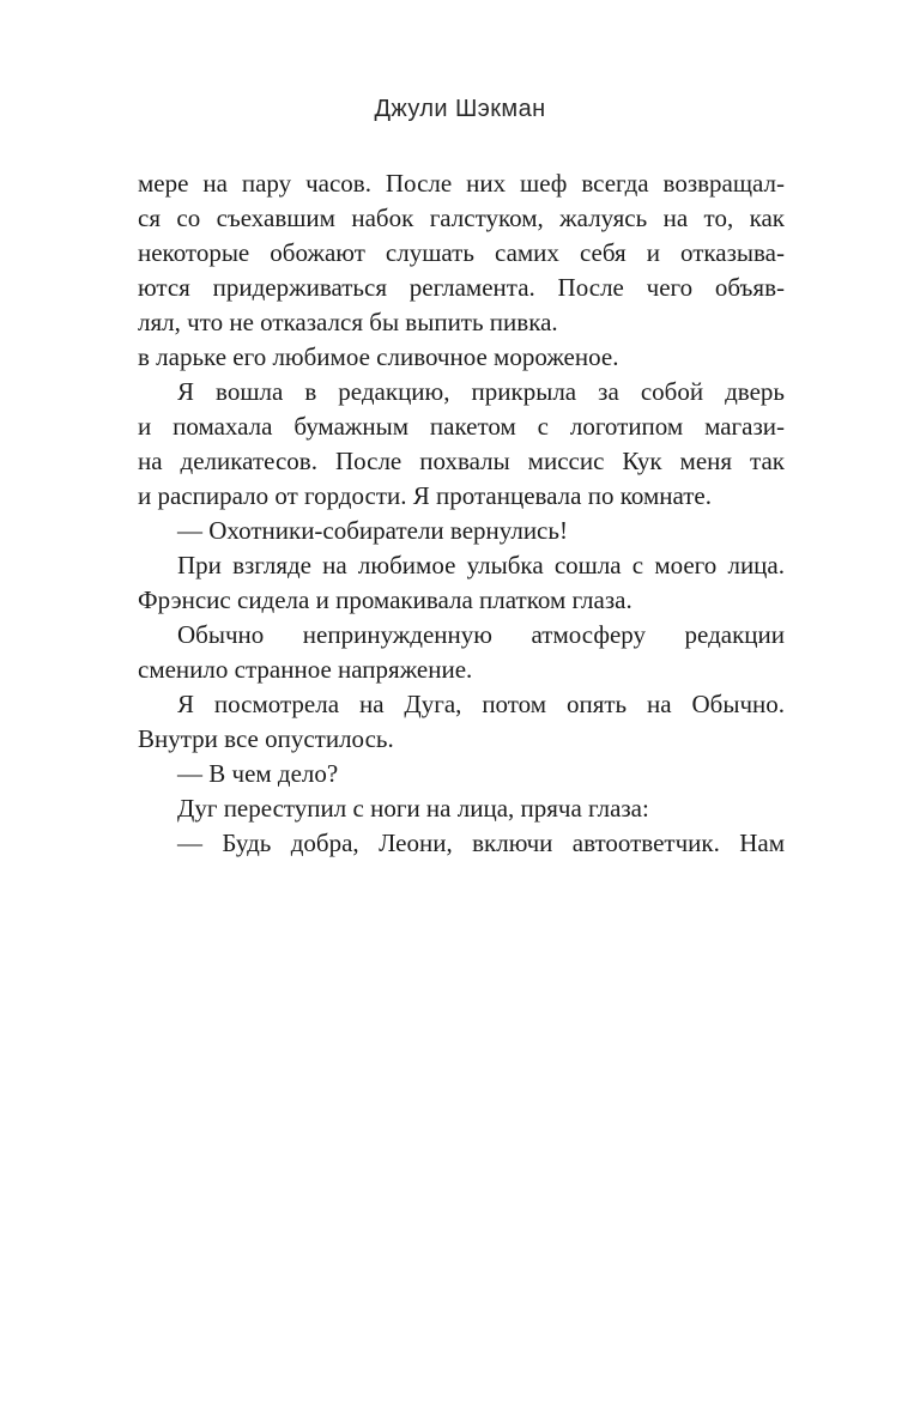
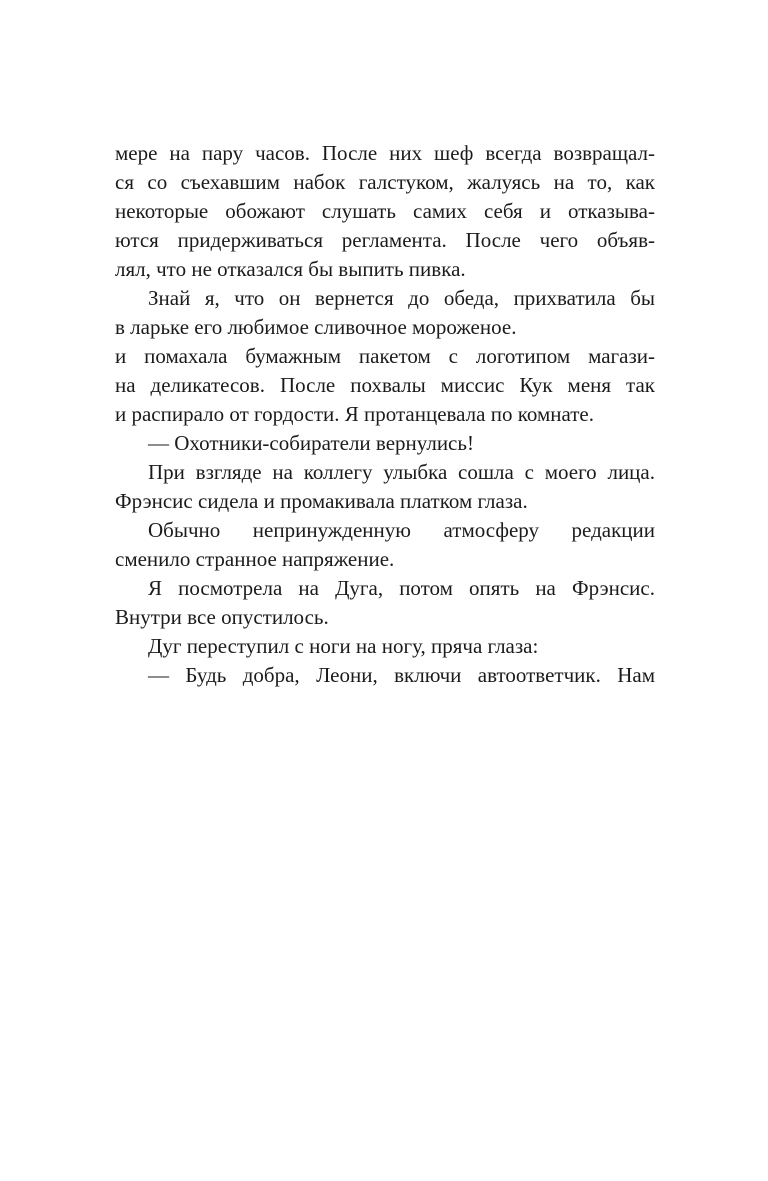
- Джули Шэкман
  мере на пару часов. После них шеф всегда возвращал-
  ся со съехавшим набок галстуком, жалуясь на то, как
  некоторые обожают слушать самих себя и отказыва-
  ются придерживаться регламента. После чего объяв-
  лял, что не отказался бы выпить пивка.
+ Знай я, что он вернется до обеда, прихватила бы
  в ларьке его любимое сливочное мороженое.
- Я вошла в редакцию, прикрыла за собой дверь
  и помахала бумажным пакетом с логотипом магази-
  на деликатесов. После похвалы миссис Кук меня так
  и распирало от гордости. Я протанцевала по комнате.
  — Охотники-собиратели вернулись!
- При взгляде на любимое улыбка сошла с моего лица.
+ При взгляде на коллегу улыбка сошла с моего лица.
  Фрэнсис сидела и промакивала платком глаза.
  Обычно непринужденную атмосферу редакции
  сменило странное напряжение.
- Я посмотрела на Дуга, потом опять на Обычно.
+ Я посмотрела на Дуга, потом опять на Фрэнсис.
  Внутри все опустилось.
- — В чем дело?
- Дуг переступил с ноги на лица, пряча глаза:
+ Дуг переступил с ноги на ногу, пряча глаза:
  — Будь добра, Леони, включи автоответчик. Нам
